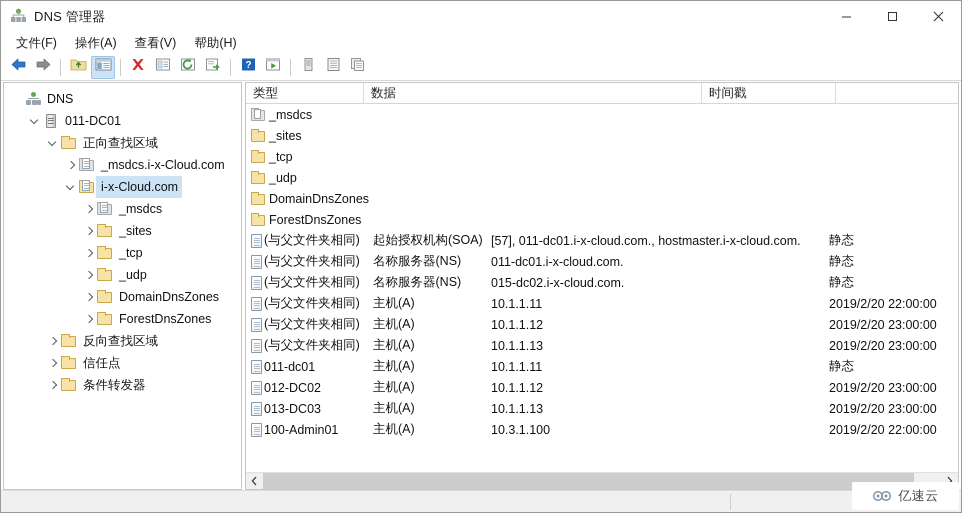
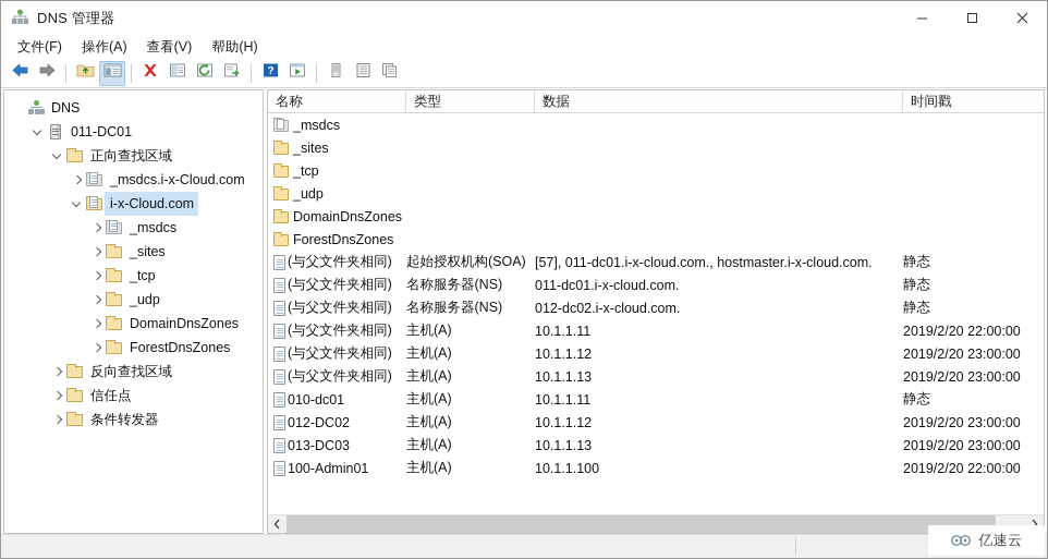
  DNS 管理器
  文件(F)
  操作(A)
  查看(V)
  帮助(H)
  ?
  DNS
  011-DC01
  正向查找区域
  _msdcs.i-x-Cloud.com
  i-x-Cloud.com
  _msdcs
  _sites
  _tcp
  _udp
  DomainDnsZones
  ForestDnsZones
  反向查找区域
  信任点
  条件转发器
+ 名称
  类型
  数据
  时间戳
  _msdcs
  _sites
  _tcp
  _udp
  DomainDnsZones
  ForestDnsZones
  (与父文件夹相同)
  起始授权机构(SOA)
  [57], 011-dc01.i-x-cloud.com., hostmaster.i-x-cloud.com.
  静态
  (与父文件夹相同)
  名称服务器(NS)
  011-dc01.i-x-cloud.com.
  静态
  (与父文件夹相同)
  名称服务器(NS)
- 015-dc02.i-x-cloud.com.
+ 012-dc02.i-x-cloud.com.
  静态
  (与父文件夹相同)
  主机(A)
  10.1.1.11
  2019/2/20 22:00:00
  (与父文件夹相同)
  主机(A)
  10.1.1.12
  2019/2/20 23:00:00
  (与父文件夹相同)
  主机(A)
  10.1.1.13
  2019/2/20 23:00:00
- 011-dc01
+ 010-dc01
  主机(A)
  10.1.1.11
  静态
  012-DC02
  主机(A)
  10.1.1.12
  2019/2/20 23:00:00
  013-DC03
  主机(A)
  10.1.1.13
  2019/2/20 23:00:00
  100-Admin01
  主机(A)
- 10.3.1.100
+ 10.1.1.100
  2019/2/20 22:00:00
  亿速云
